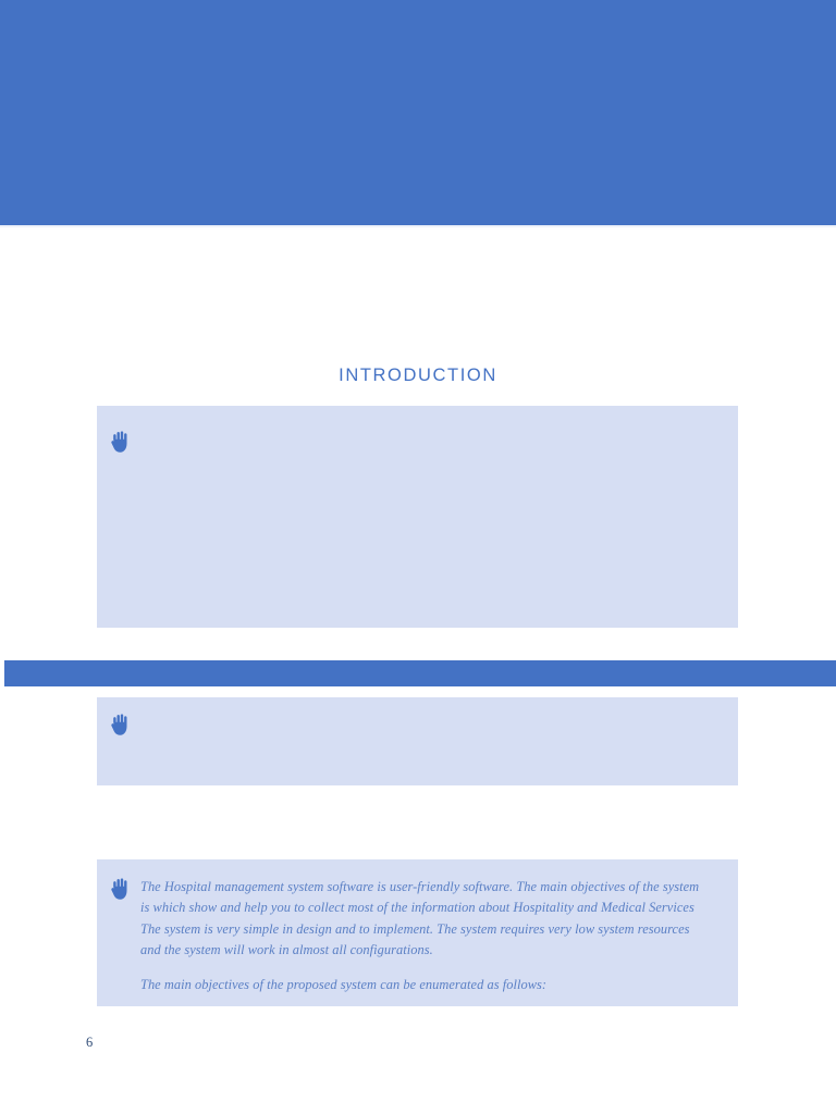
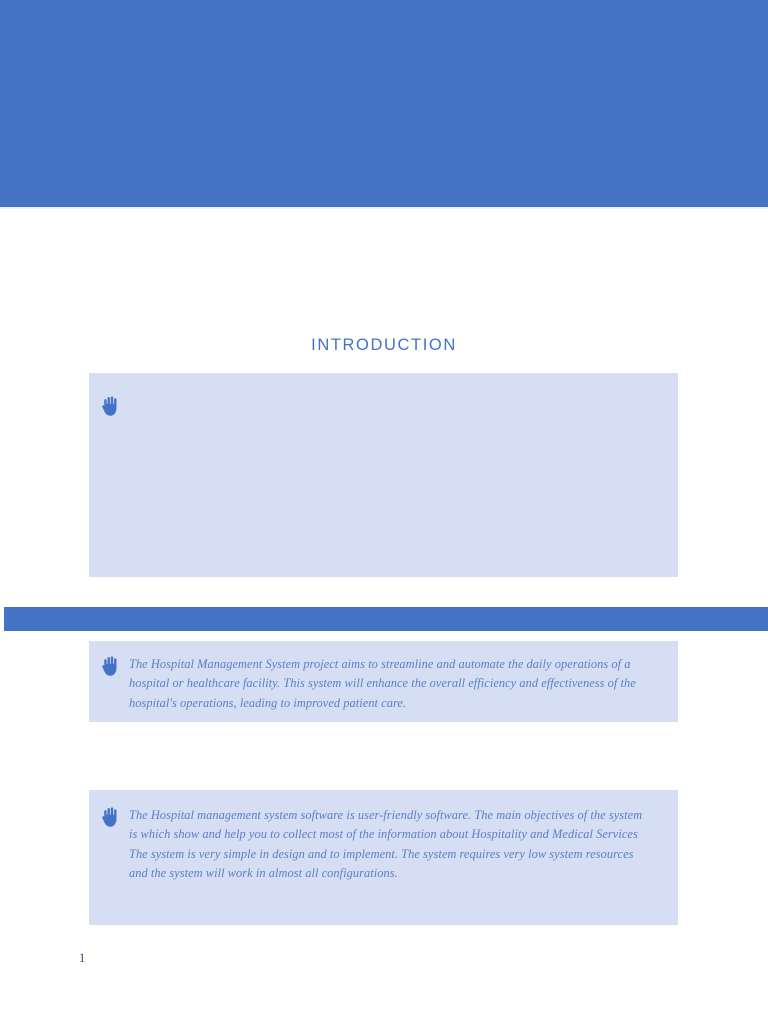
  INTRODUCTION
+ The Hospital Management System project aims to streamline and automate the daily operations of a hospital or healthcare facility. This system will enhance the overall efficiency and effectiveness of the hospital's operations, leading to improved patient care.
  The Hospital management system software is user-friendly software. The main objectives of the system is which show and help you to collect most of the information about Hospitality and Medical Services The system is very simple in design and to implement. The system requires very low system resources and the system will work in almost all configurations.
- The main objectives of the proposed system can be enumerated as follows:
- 6
+ 1
